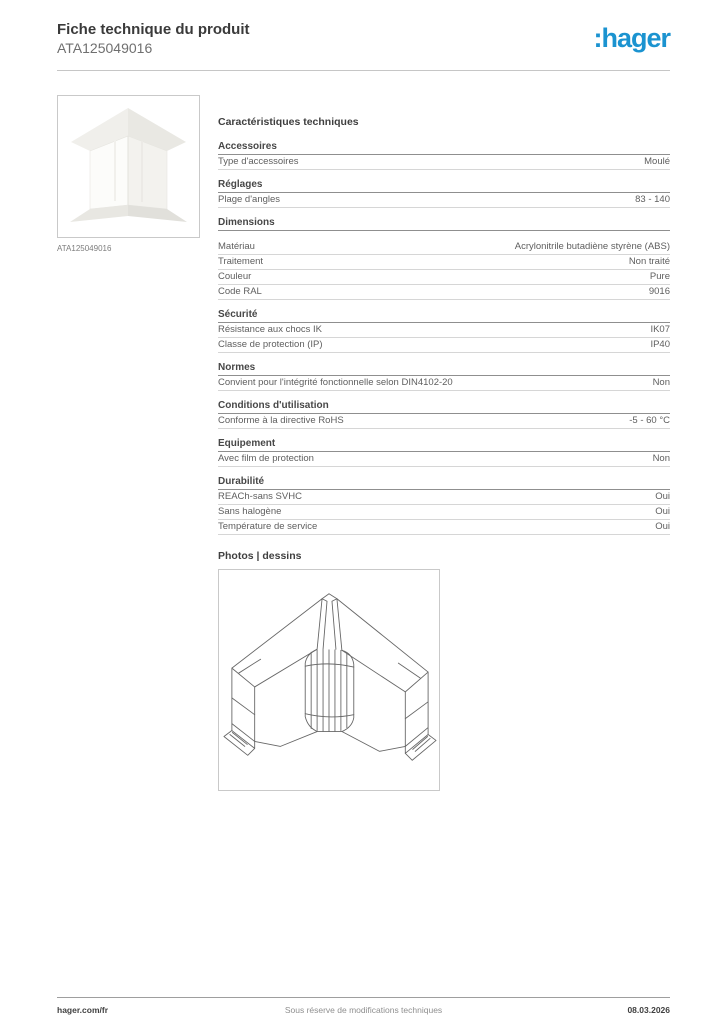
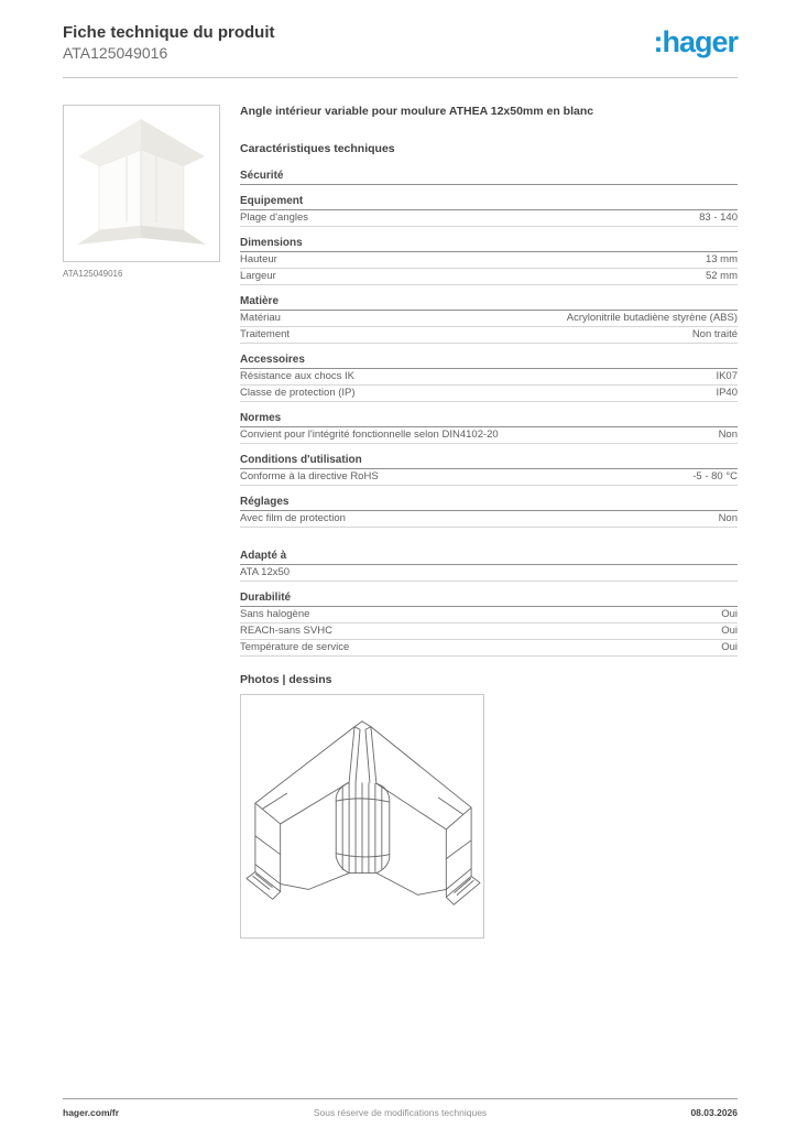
  Fiche technique du produit
  ATA125049016
  :hager
  ATA125049016
+ Angle intérieur variable pour moulure ATHEA 12x50mm en blanc
  Caractéristiques techniques
- Accessoires
+ Sécurité
- Type d'accessoires
- Moulé
- Réglages
+ Equipement
  Plage d'angles
  83 - 140
  Dimensions
+ Hauteur
+ 13 mm
+ Largeur
+ 52 mm
+ Matière
  Matériau
  Acrylonitrile butadiène styrène (ABS)
  Traitement
  Non traité
- Couleur
- Pure
- Code RAL
- 9016
- Sécurité
+ Accessoires
  Résistance aux chocs IK
  IK07
  Classe de protection (IP)
  IP40
  Normes
  Convient pour l'intégrité fonctionnelle selon DIN4102-20
  Non
  Conditions d'utilisation
  Conforme à la directive RoHS
- -5 - 60 °C
+ -5 - 80 °C
- Equipement
+ Réglages
  Avec film de protection
  Non
+ Adapté à
+ ATA 12x50
  Durabilité
- REACh-sans SVHC
+ Sans halogène
  Oui
- Sans halogène
+ REACh-sans SVHC
  Oui
  Température de service
  Oui
  Photos | dessins
  hager.com/fr
  Sous réserve de modifications techniques
  08.03.2026
